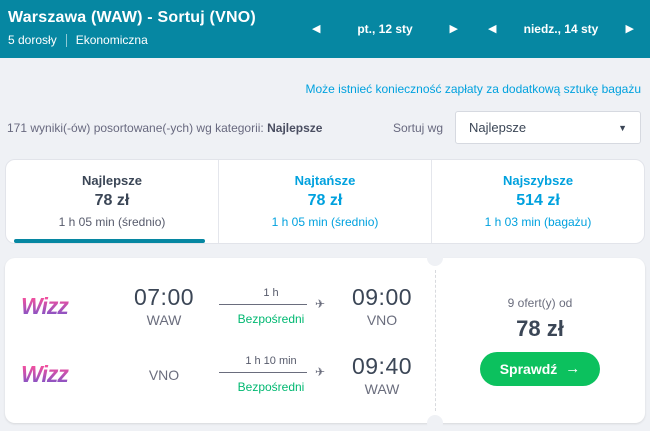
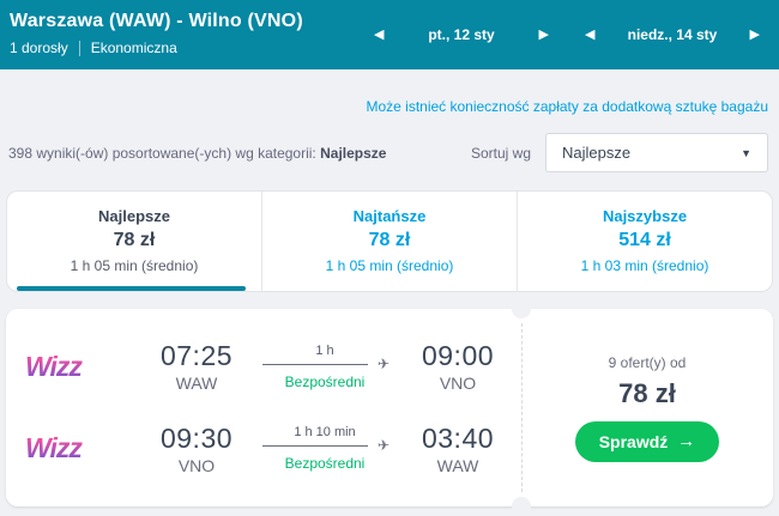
- Warszawa (WAW) - Sortuj (VNO)
+ Warszawa (WAW) - Wilno (VNO)
- 5 dorosły
+ 1 dorosły
  Ekonomiczna
  ◀
  pt., 12 sty
  ▶
  ◀
  niedz., 14 sty
  ▶
  Może istnieć konieczność zapłaty za dodatkową sztukę bagażu
- 171 wyniki(-ów) posortowane(-ych) wg kategorii: Najlepsze
+ 398 wyniki(-ów) posortowane(-ych) wg kategorii: Najlepsze
  Sortuj wg
  Najlepsze
  ▼
  Najlepsze
  78 zł
  1 h 05 min (średnio)
  Najtańsze
  78 zł
  1 h 05 min (średnio)
  Najszybsze
  514 zł
- 1 h 03 min (bagażu)
+ 1 h 03 min (średnio)
  Wizz
- 07:00
+ 07:25
  WAW
  1 h
  ✈
  Bezpośredni
  09:00
  VNO
  Wizz
+ 09:30
  VNO
  1 h 10 min
  ✈
  Bezpośredni
- 09:40
+ 03:40
  WAW
  9 ofert(y) od
  78 zł
  Sprawdź
  →
